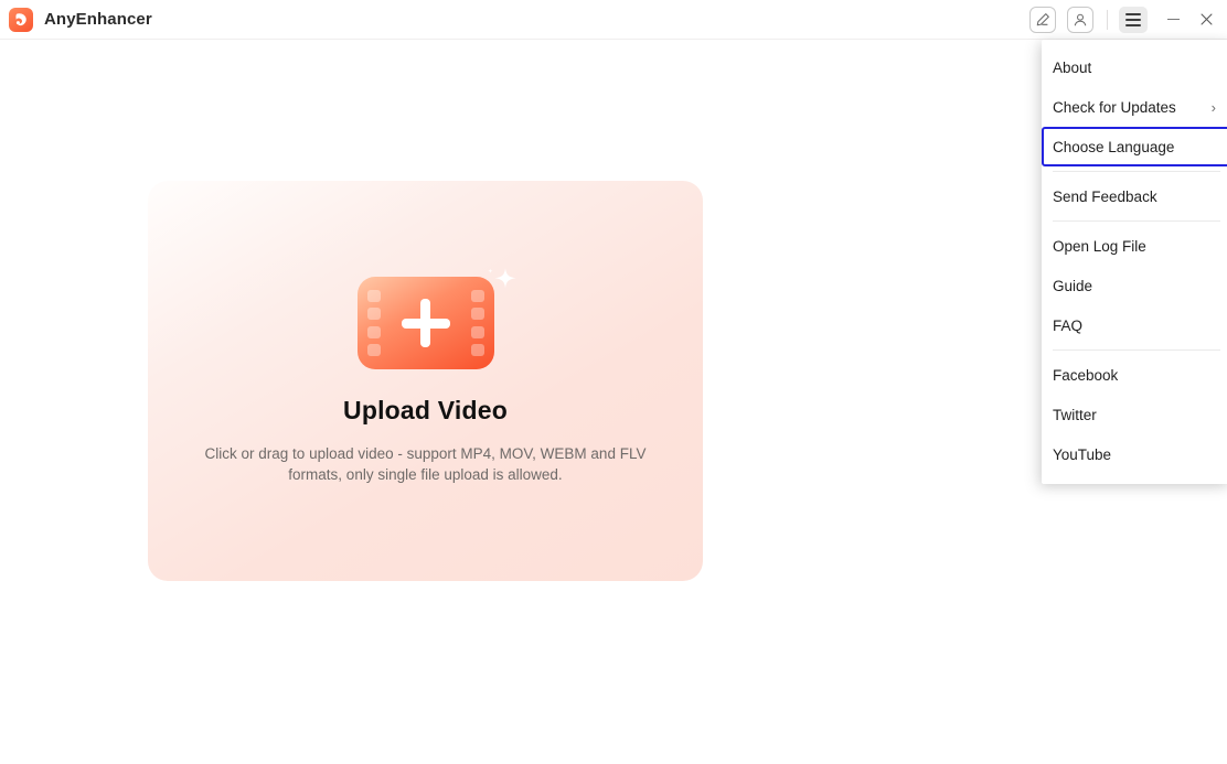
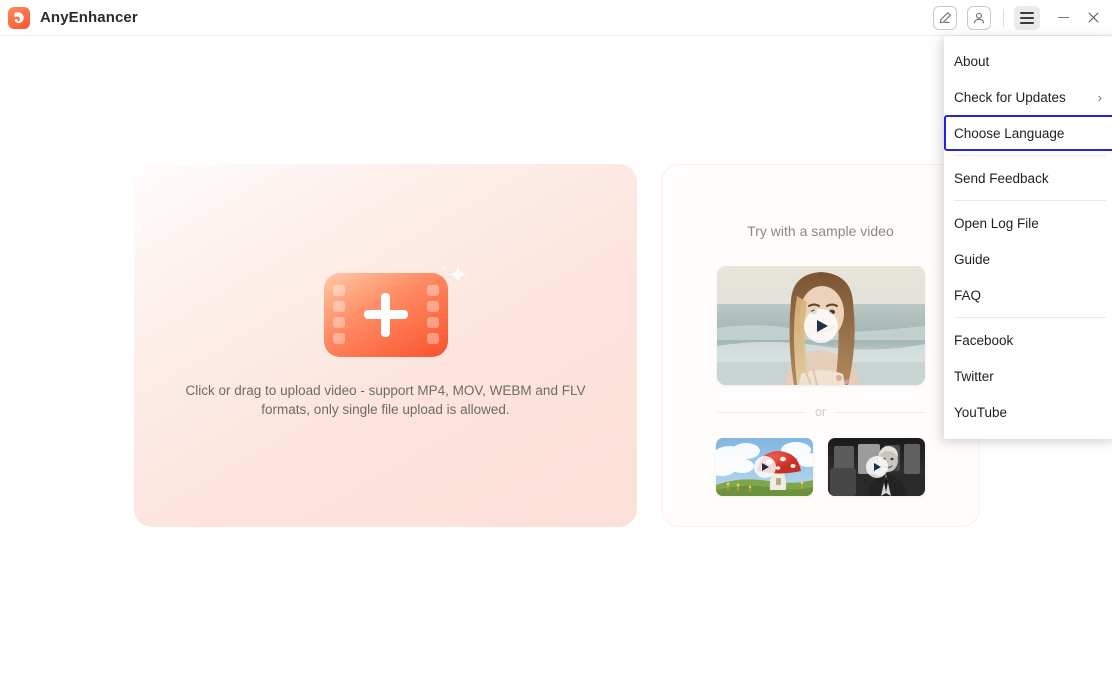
  AnyEnhancer
- Upload Video
  Click or drag to upload video - support MP4, MOV, WEBM and FLV formats, only single file upload is allowed.
+ Try with a sample video
+ or
  About
  Check for Updates
  ›
  Choose Language
  Send Feedback
  Open Log File
  Guide
  FAQ
  Facebook
  Twitter
  YouTube
